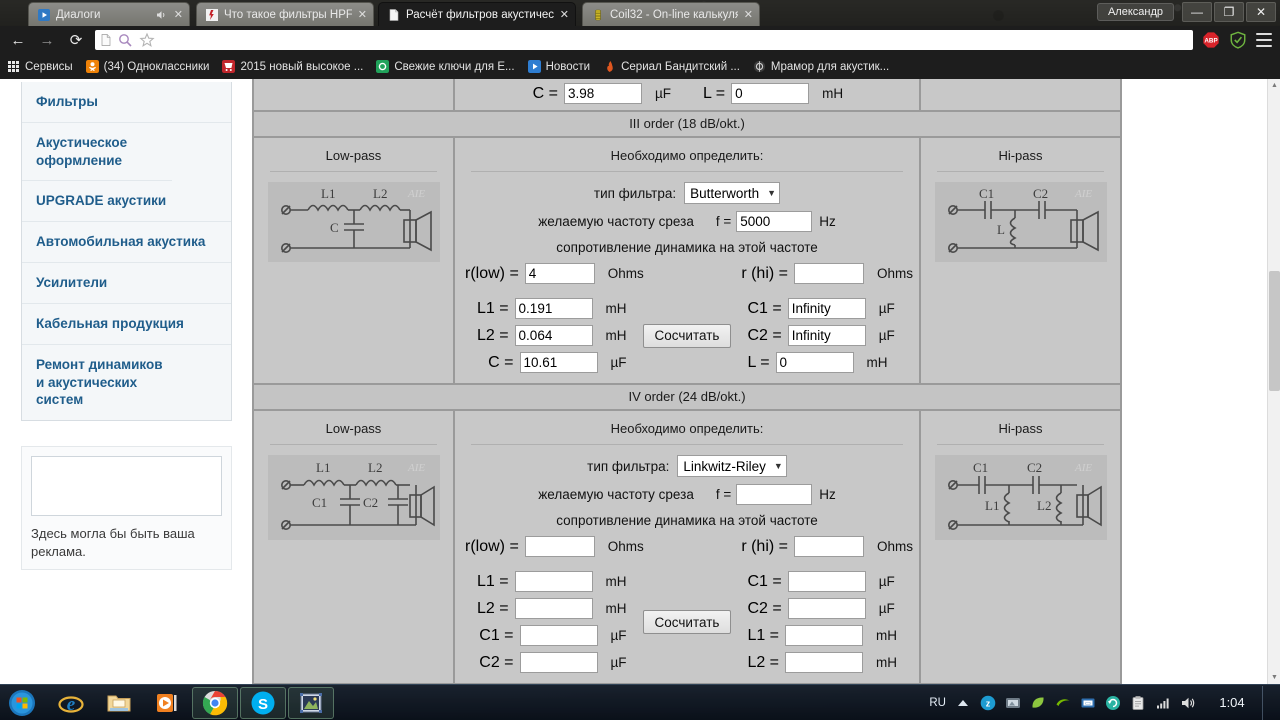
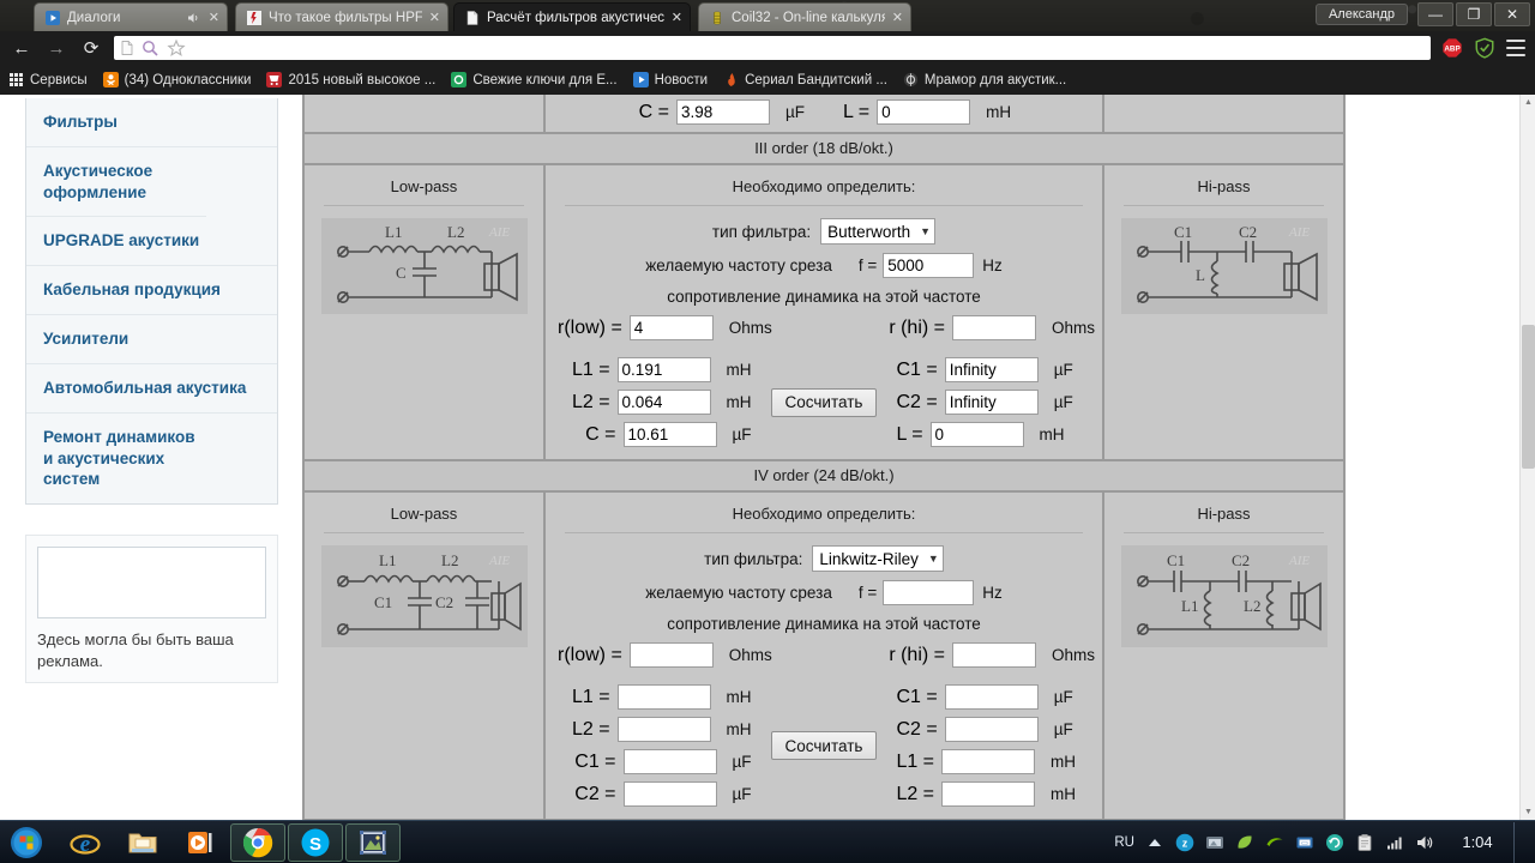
  Диалоги
  ✕
  Что такое фильтры HPF
  ✕
  Расчёт фильтров акустичес
  ✕
  Coil32 - On-line калькул
  ✕
  Александр
  —
  ❐
  ✕
  ←
  →
  ⟳
  Сервисы
  (34) Одноклассники
  2015 новый высокое ...
  Свежие ключи для Е...
  Новости
  Сериал Бандитский ...
  Мрамор для акустик...
  Фильтры
  Акустическое оформление
  UPGRADE акустики
- Автомобильная акустика
+ Кабельная продукция
  Усилители
- Кабельная продукция
+ Автомобильная акустика
  Ремонт динамиков и акустических систем
  Здесь могла бы быть ваша реклама.
  C =
  3.98
  µF
  L =
  0
  mH
  III order (18 dB/okt.)
  Low-pass
  L1
  L2
  C
  Необходимо определить:
  тип фильтра:
  Butterworth
  ▼
  желаемую частоту среза
  f =
  5000
  Hz
  сопротивление динамика на этой частоте
  r(low) =
  4
  Ohms
  r (hi) =
  Ohms
  L1 =
  0.191
  mH
  Сосчитать
  C1 =
  Infinity
  µF
  L2 =
  0.064
  mH
  C2 =
  Infinity
  µF
  C =
  10.61
  µF
  L =
  0
  mH
  Hi-pass
  C1
  C2
  L
  IV order (24 dB/okt.)
  Low-pass
  L1
  L2
  C1
  C2
  Необходимо определить:
  тип фильтра:
  Linkwitz-Riley
  ▼
  желаемую частоту среза
  f =
  Hz
  сопротивление динамика на этой частоте
  r(low) =
  Ohms
  r (hi) =
  Ohms
  L1 =
  mH
  Сосчитать
  C1 =
  µF
  L2 =
  mH
  C2 =
  µF
  C1 =
  µF
  L1 =
  mH
  C2 =
  µF
  L2 =
  mH
  Hi-pass
  C1
  C2
  L1
  L2
  e
  S
  RU
  z
  1:04
